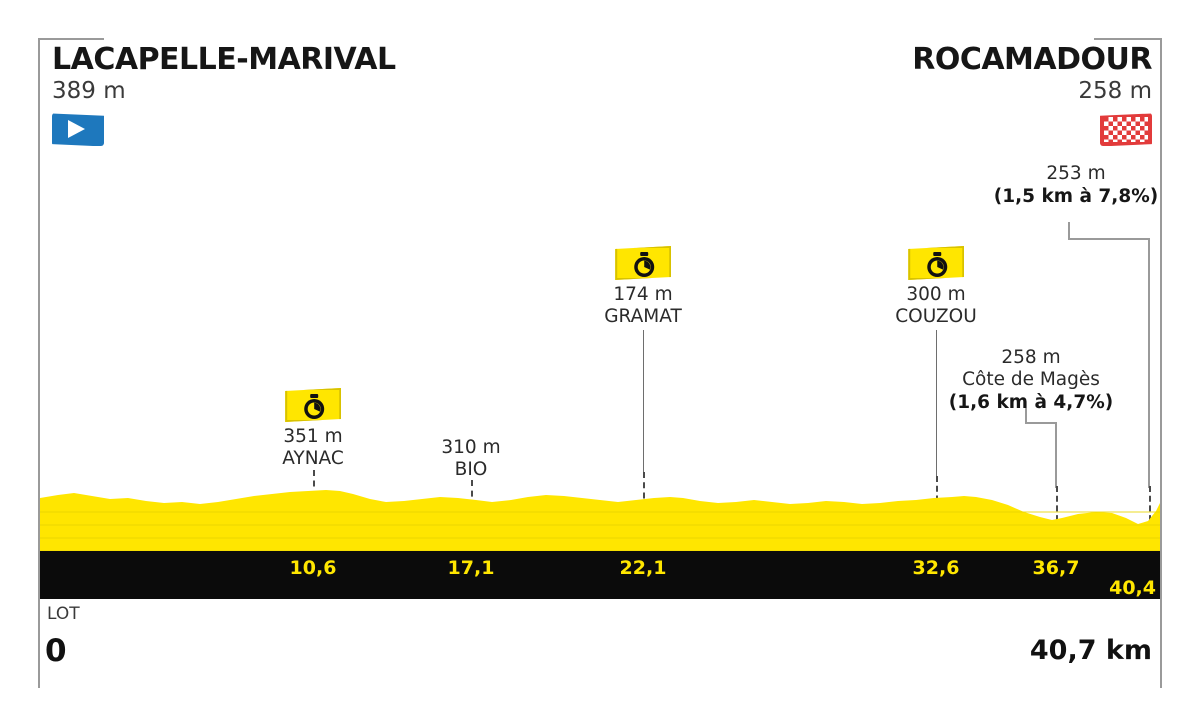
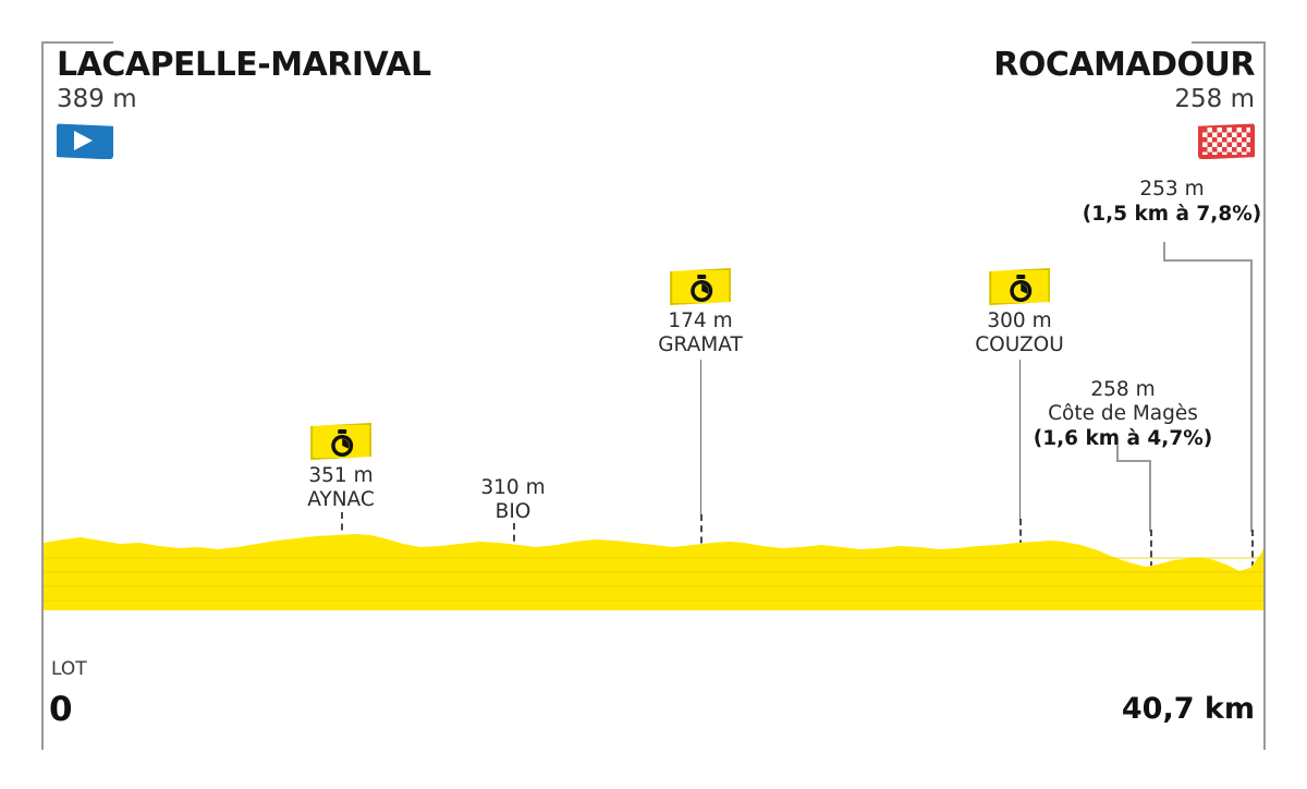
  LACAPELLE-MARIVAL
  389 m
  ROCAMADOUR
  258 m
  351 m
  AYNAC
  310 m
  BIO
  174 m
  GRAMAT
  300 m
  COUZOU
  253 m
  (1,5 km à 7,8%)
  258 m
  Côte de Magès
  (1,6 km à 4,7%)
- 10,6
- 17,1
- 22,1
- 32,6
- 36,7
- 40,4
  LOT
  0
  40,7 km
